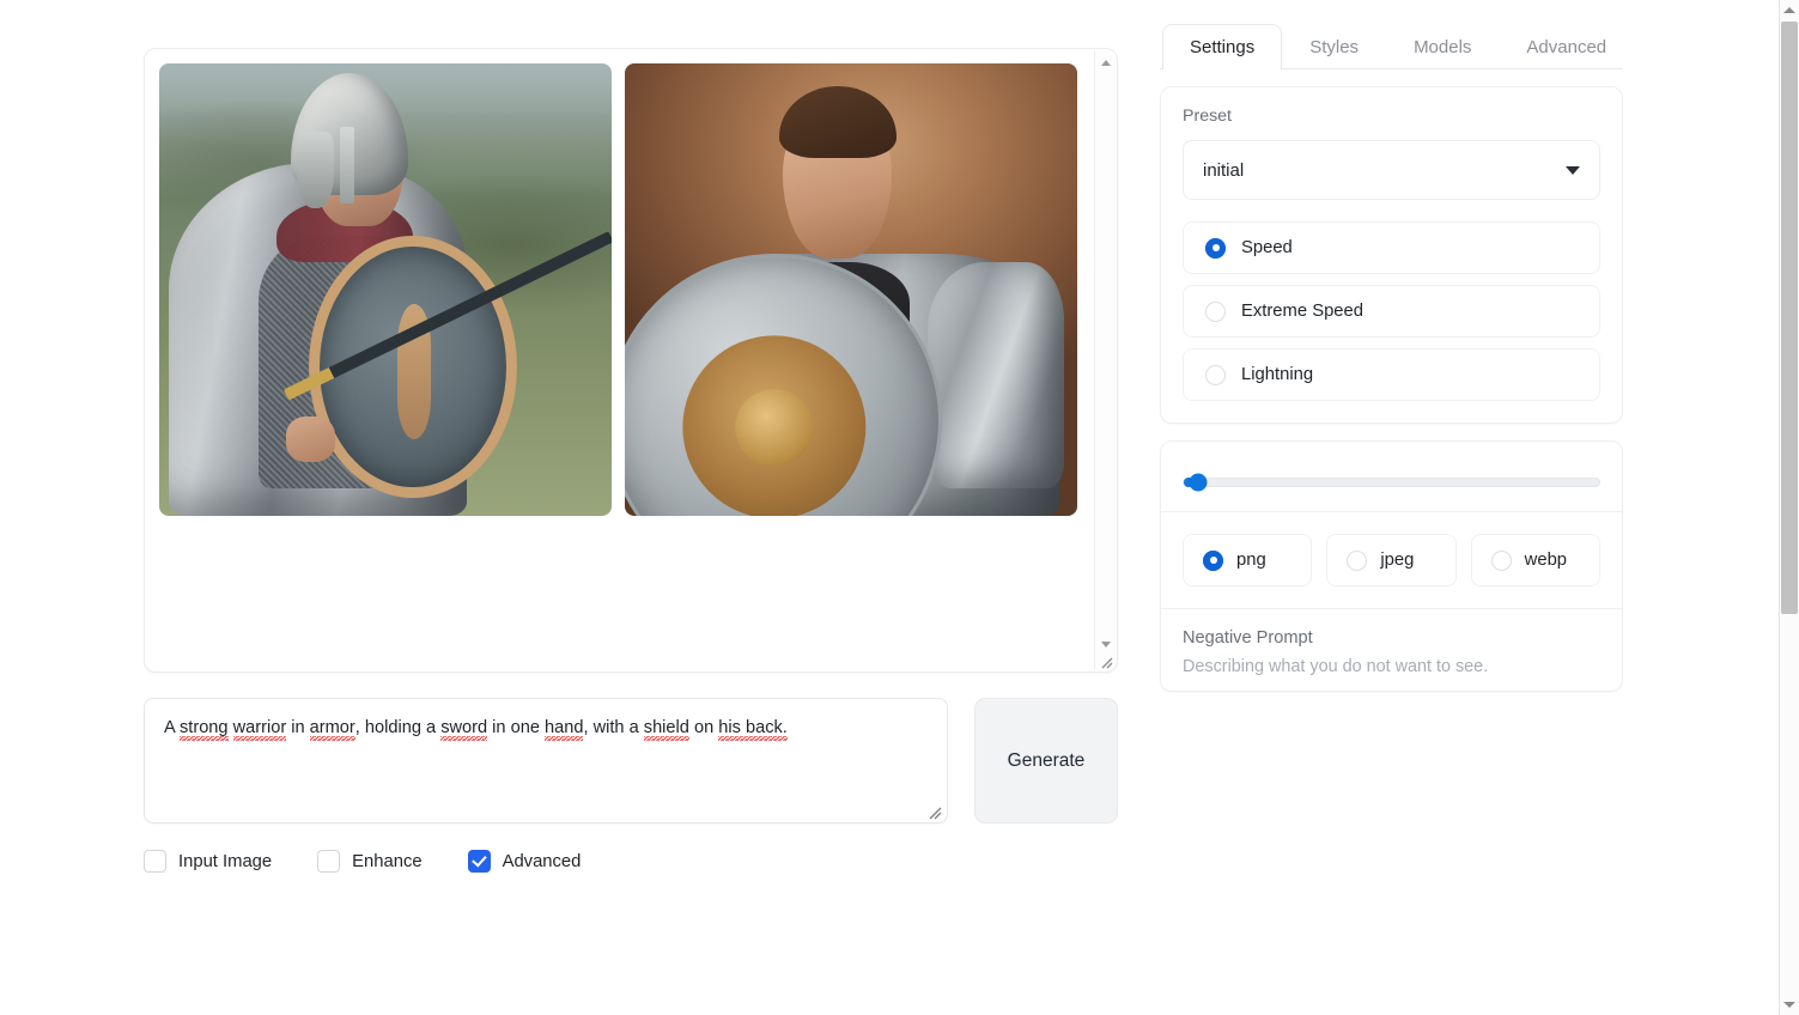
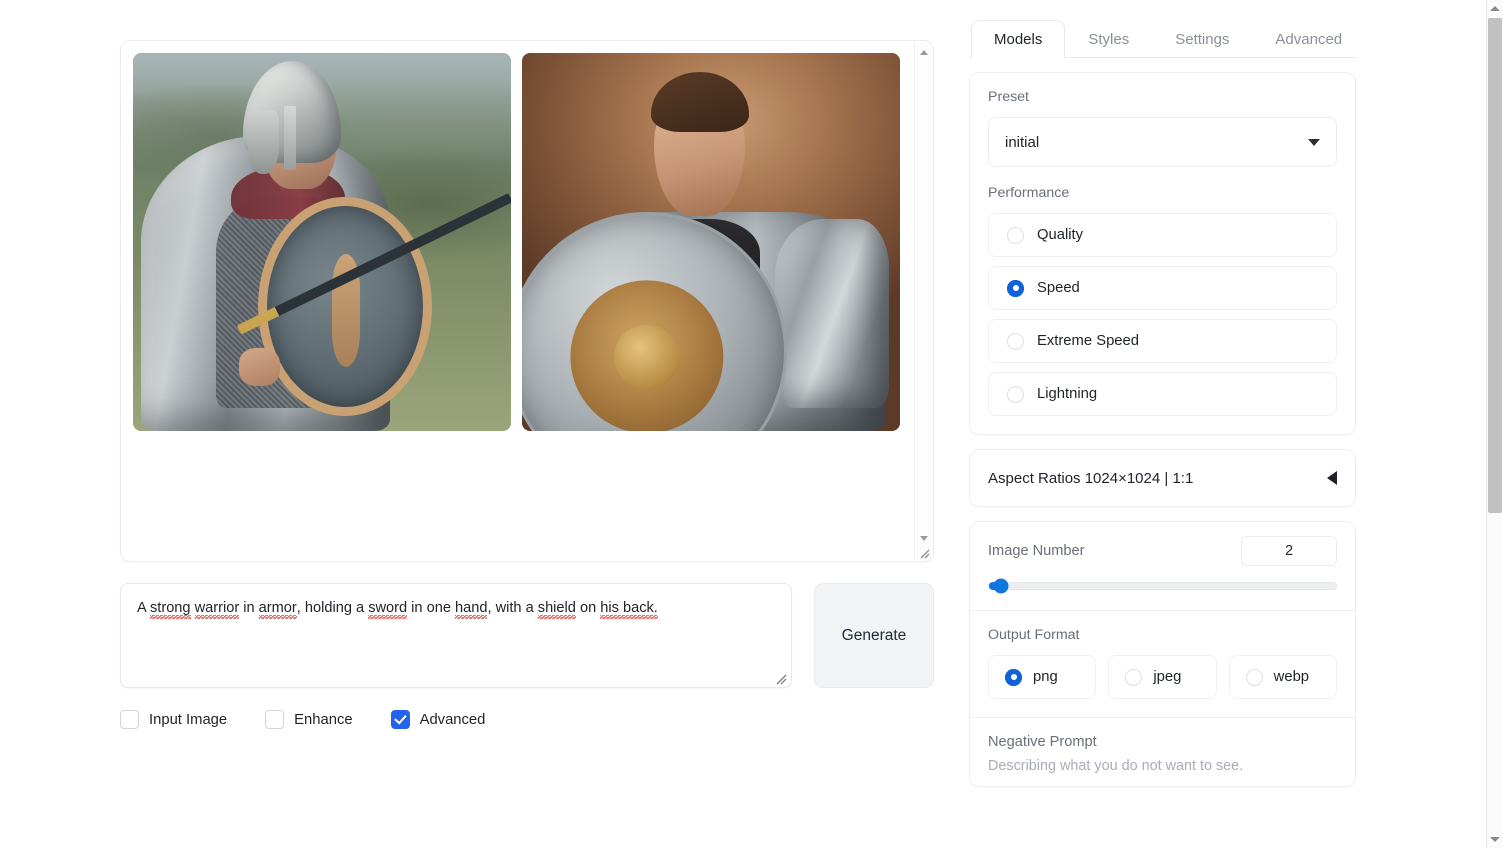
  A strong warrior in armor, holding a sword in one hand, with a shield on his back.
  Generate
  Input Image
  Enhance
  Advanced
- Settings
+ Models
  Styles
- Models
+ Settings
  Advanced
  Preset
  initial
+ Performance
+ Quality
  Speed
  Extreme Speed
  Lightning
+ Aspect Ratios 1024×1024 | 1:1
+ Image Number
+ 2
+ Output Format
  png
  jpeg
  webp
  Negative Prompt
  Describing what you do not want to see.
